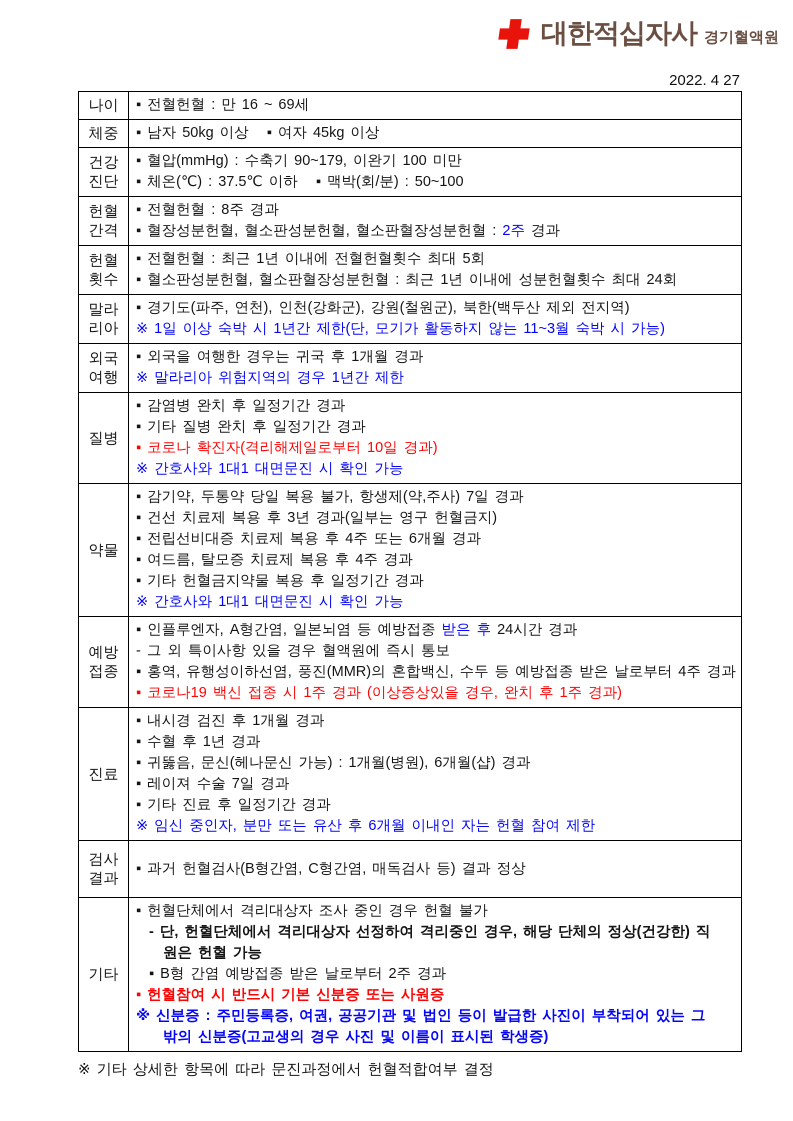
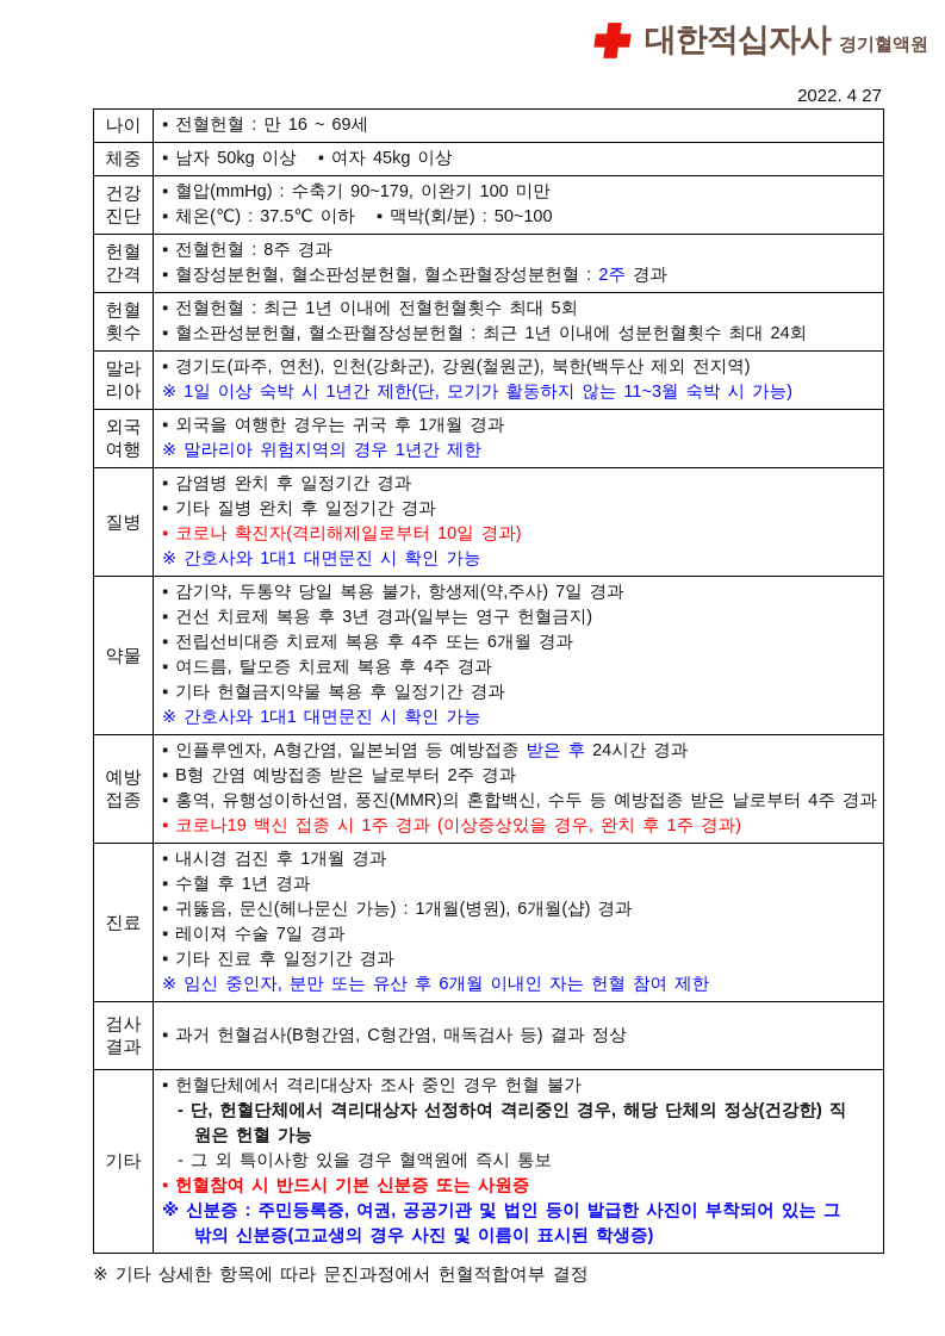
  대한적십자사
  경기혈액원
  2022. 4 27
  나이	▪ 전혈헌혈 : 만 16 ~ 69세
  체중	▪ 남자 50kg 이상 ▪ 여자 45kg 이상
  건강 진단	▪ 혈압(mmHg) : 수축기 90~179, 이완기 100 미만▪ 체온(℃) : 37.5℃ 이하 ▪ 맥박(회/분) : 50~100
  헌혈 간격	▪ 전혈헌혈 : 8주 경과▪ 혈장성분헌혈, 혈소판성분헌혈, 혈소판혈장성분헌혈 : 2주 경과
  헌혈 횟수	▪ 전혈헌혈 : 최근 1년 이내에 전혈헌혈횟수 최대 5회▪ 혈소판성분헌혈, 혈소판혈장성분헌혈 : 최근 1년 이내에 성분헌혈횟수 최대 24회
  말라 리아	▪ 경기도(파주, 연천), 인천(강화군), 강원(철원군), 북한(백두산 제외 전지역)※ 1일 이상 숙박 시 1년간 제한(단, 모기가 활동하지 않는 11~3월 숙박 시 가능)
  외국 여행	▪ 외국을 여행한 경우는 귀국 후 1개월 경과※ 말라리아 위험지역의 경우 1년간 제한
  질병	▪ 감염병 완치 후 일정기간 경과▪ 기타 질병 완치 후 일정기간 경과▪ 코로나 확진자(격리해제일로부터 10일 경과)※ 간호사와 1대1 대면문진 시 확인 가능
  약물	▪ 감기약, 두통약 당일 복용 불가, 항생제(약,주사) 7일 경과▪ 건선 치료제 복용 후 3년 경과(일부는 영구 헌혈금지)▪ 전립선비대증 치료제 복용 후 4주 또는 6개월 경과▪ 여드름, 탈모증 치료제 복용 후 4주 경과▪ 기타 헌혈금지약물 복용 후 일정기간 경과※ 간호사와 1대1 대면문진 시 확인 가능
- 예방 접종	▪ 인플루엔자, A형간염, 일본뇌염 등 예방접종 받은 후 24시간 경과- 그 외 특이사항 있을 경우 혈액원에 즉시 통보▪ 홍역, 유행성이하선염, 풍진(MMR)의 혼합백신, 수두 등 예방접종 받은 날로부터 4주 경과▪ 코로나19 백신 접종 시 1주 경과 (이상증상있을 경우, 완치 후 1주 경과)
+ 예방 접종	▪ 인플루엔자, A형간염, 일본뇌염 등 예방접종 받은 후 24시간 경과▪ B형 간염 예방접종 받은 날로부터 2주 경과▪ 홍역, 유행성이하선염, 풍진(MMR)의 혼합백신, 수두 등 예방접종 받은 날로부터 4주 경과▪ 코로나19 백신 접종 시 1주 경과 (이상증상있을 경우, 완치 후 1주 경과)
  진료	▪ 내시경 검진 후 1개월 경과▪ 수혈 후 1년 경과▪ 귀뚫음, 문신(헤나문신 가능) : 1개월(병원), 6개월(샵) 경과▪ 레이져 수술 7일 경과▪ 기타 진료 후 일정기간 경과※ 임신 중인자, 분만 또는 유산 후 6개월 이내인 자는 헌혈 참여 제한
  검사 결과	▪ 과거 헌혈검사(B형간염, C형간염, 매독검사 등) 결과 정상
- 기타	▪ 헌혈단체에서 격리대상자 조사 중인 경우 헌혈 불가- 단, 헌혈단체에서 격리대상자 선정하여 격리중인 경우, 해당 단체의 정상(건강한) 직원은 헌혈 가능▪ B형 간염 예방접종 받은 날로부터 2주 경과▪ 헌혈참여 시 반드시 기본 신분증 또는 사원증※ 신분증 : 주민등록증, 여권, 공공기관 및 법인 등이 발급한 사진이 부착되어 있는 그밖의 신분증(고교생의 경우 사진 및 이름이 표시된 학생증)
+ 기타	▪ 헌혈단체에서 격리대상자 조사 중인 경우 헌혈 불가- 단, 헌혈단체에서 격리대상자 선정하여 격리중인 경우, 해당 단체의 정상(건강한) 직원은 헌혈 가능- 그 외 특이사항 있을 경우 혈액원에 즉시 통보▪ 헌혈참여 시 반드시 기본 신분증 또는 사원증※ 신분증 : 주민등록증, 여권, 공공기관 및 법인 등이 발급한 사진이 부착되어 있는 그밖의 신분증(고교생의 경우 사진 및 이름이 표시된 학생증)
  ※ 기타 상세한 항목에 따라 문진과정에서 헌혈적합여부 결정
